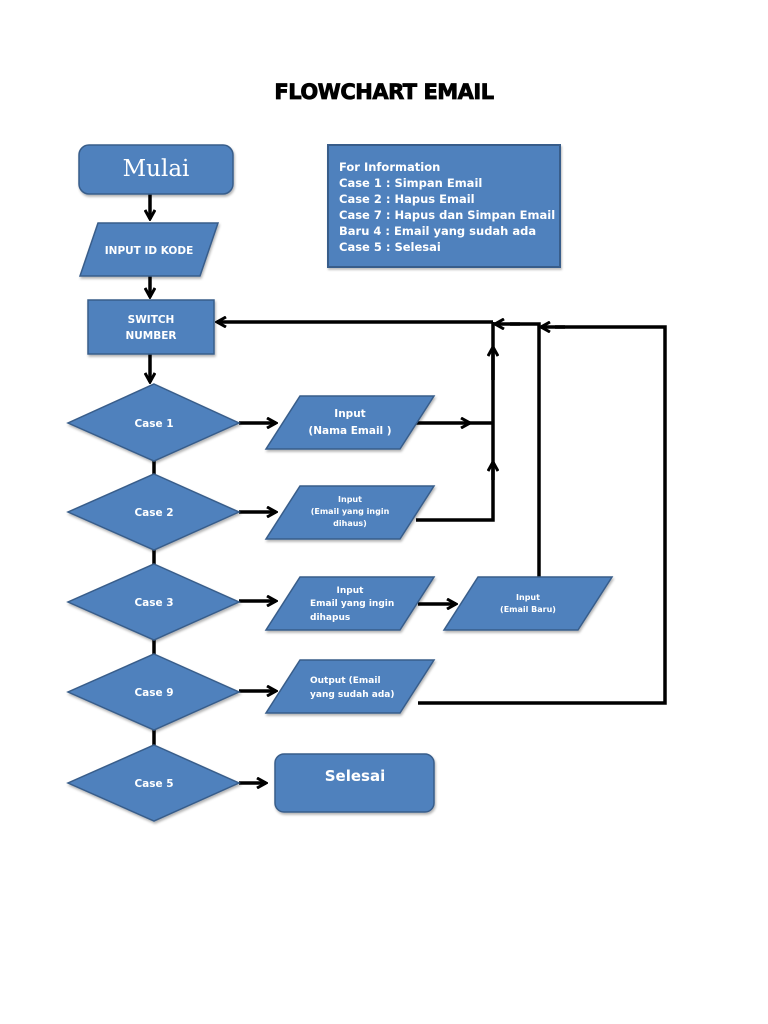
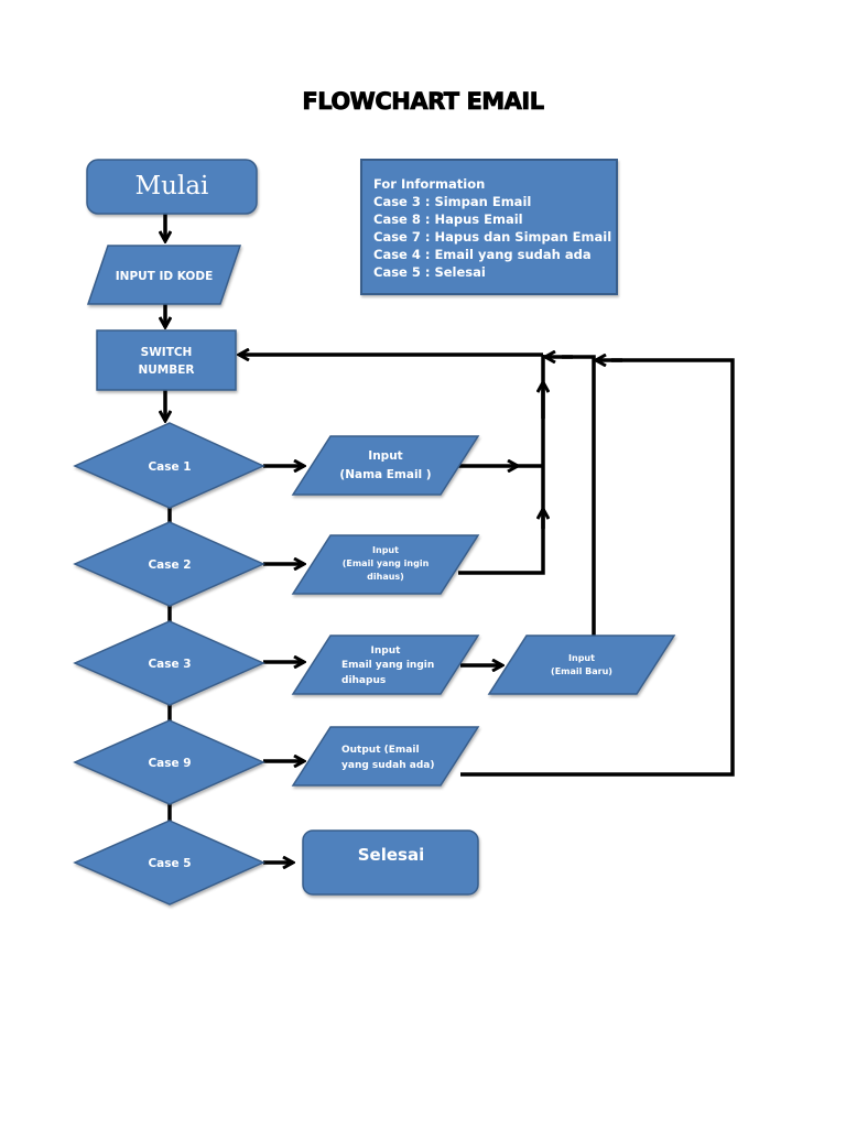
  FLOWCHART EMAIL
  For Information
- Case 1 : Simpan Email
+ Case 3 : Simpan Email
- Case 2 : Hapus Email
+ Case 8 : Hapus Email
  Case 7 : Hapus dan Simpan Email
- Baru 4 : Email yang sudah ada
+ Case 4 : Email yang sudah ada
  Case 5 : Selesai
  Mulai
  INPUT ID KODE
  SWITCH
  NUMBER
  Case 1
  Case 2
  Case 3
  Case 9
  Case 5
  Input
  (Nama Email )
  Input
  (Email yang ingin
  dihaus)
  Input
  Email yang ingin
  dihapus
  Input
  (Email Baru)
  Output (Email
  yang sudah ada)
  Selesai
